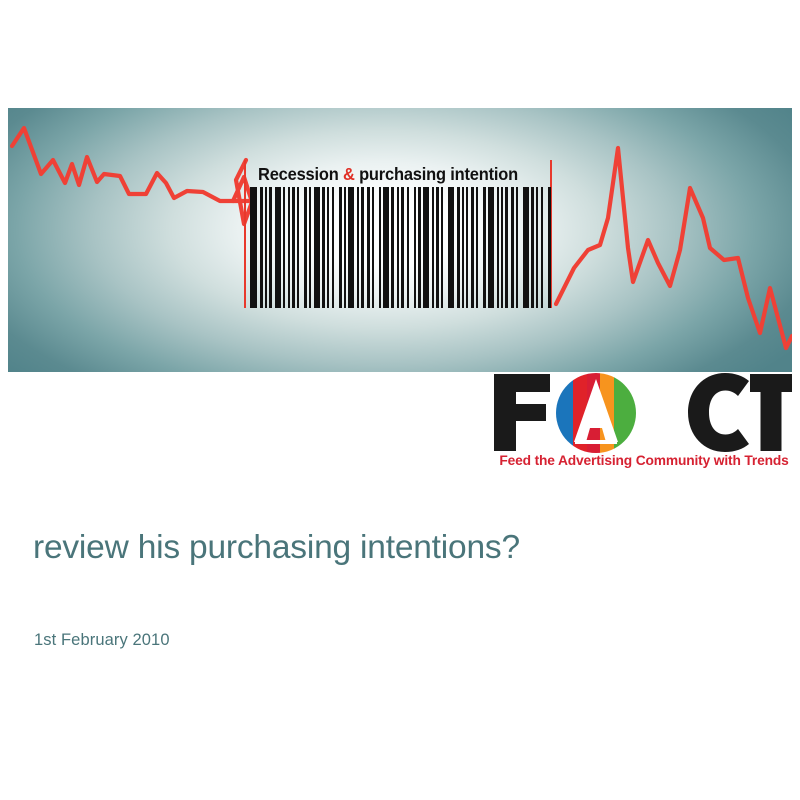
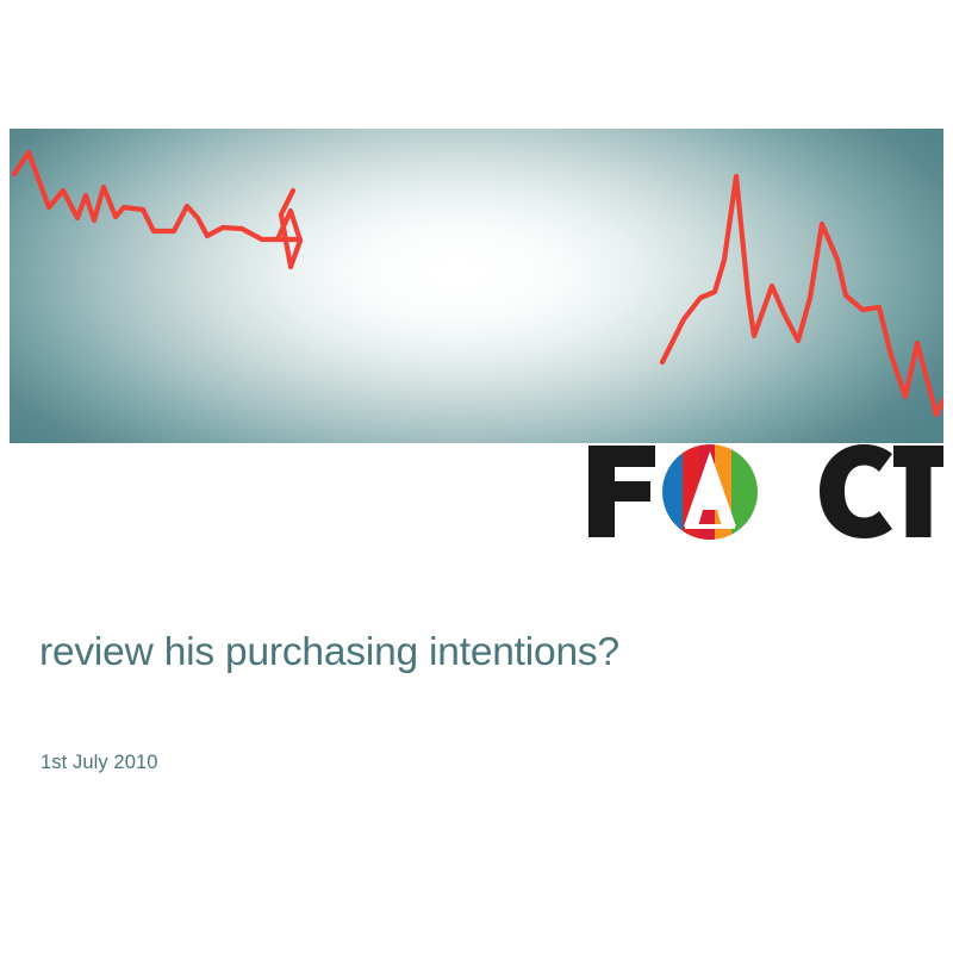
- Recession & purchasing intention
- Feed the Advertising Community with Trends
  review his purchasing intentions?
- 1st February 2010
+ 1st July 2010
